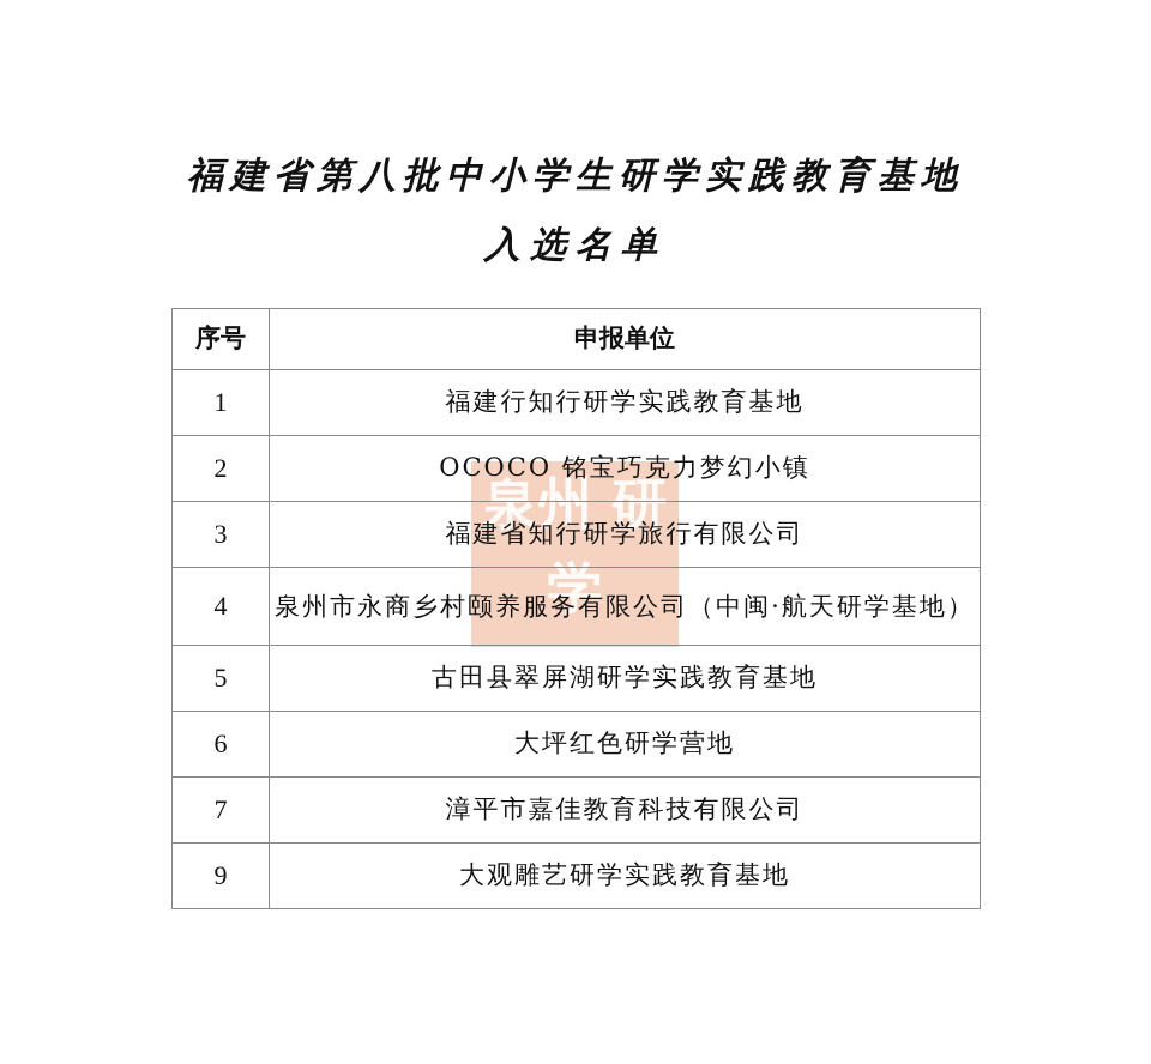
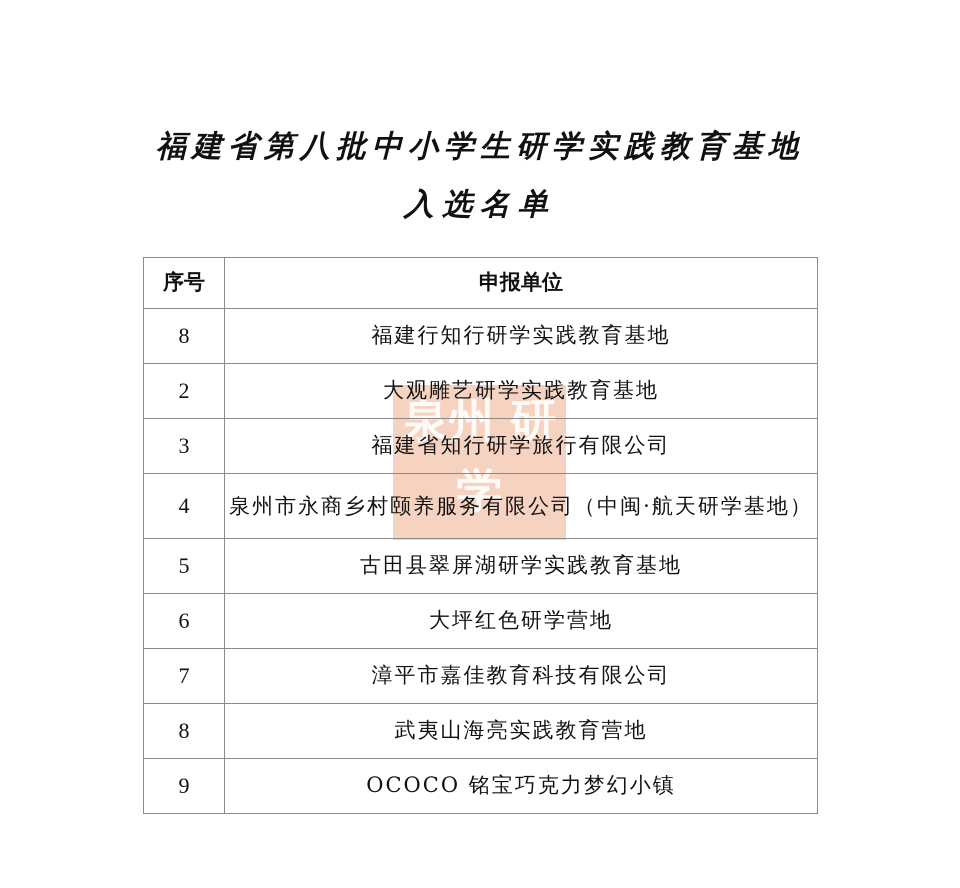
  福建省第八批中小学生研学实践教育基地
  入选名单
  泉州 研学
  序号	申报单位
- 1	福建行知行研学实践教育基地
+ 8	福建行知行研学实践教育基地
- 2	OCOCO 铭宝巧克力梦幻小镇
+ 2	大观雕艺研学实践教育基地
  3	福建省知行研学旅行有限公司
  4	泉州市永商乡村颐养服务有限公司（中闽·航天研学基地）
  5	古田县翠屏湖研学实践教育基地
  6	大坪红色研学营地
  7	漳平市嘉佳教育科技有限公司
+ 8	武夷山海亮实践教育营地
- 9	大观雕艺研学实践教育基地
+ 9	OCOCO 铭宝巧克力梦幻小镇
